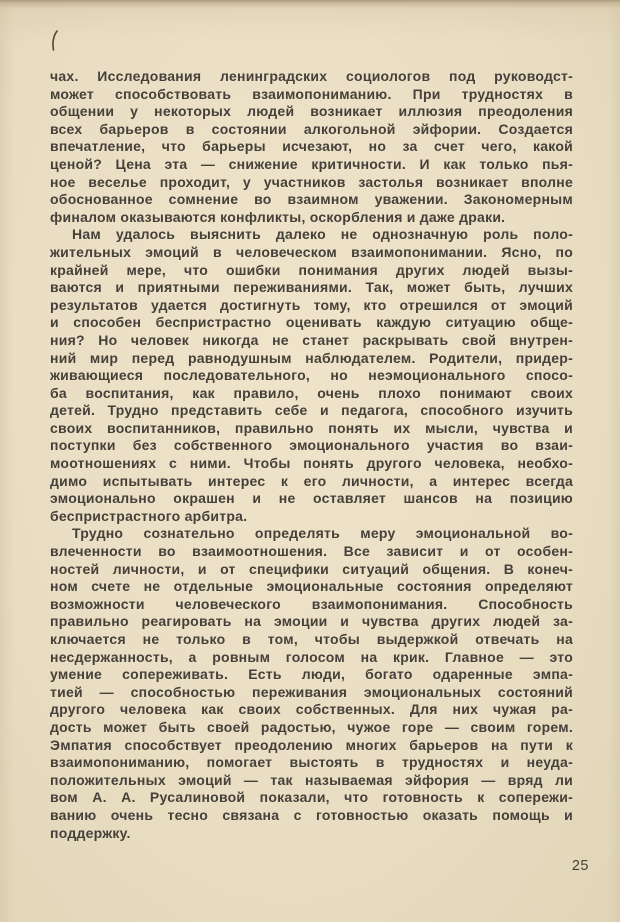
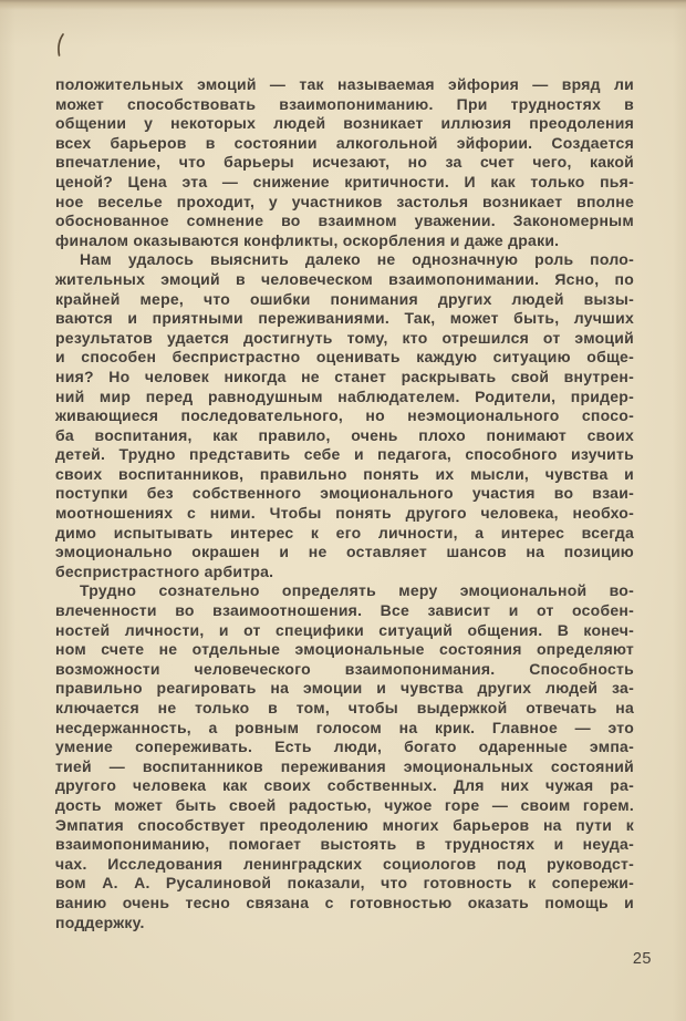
- чах. Исследования ленинградских социологов под руководст-
+ положительных эмоций — так называемая эйфория — вряд ли
  может способствовать взаимопониманию. При трудностях в
  общении у некоторых людей возникает иллюзия преодоления
  всех барьеров в состоянии алкогольной эйфории. Создается
  впечатление, что барьеры исчезают, но за счет чего, какой
  ценой? Цена эта — снижение критичности. И как только пья-
  ное веселье проходит, у участников застолья возникает вполне
  обоснованное сомнение во взаимном уважении. Закономерным
  финалом оказываются конфликты, оскорбления и даже драки.
  Нам удалось выяснить далеко не однозначную роль поло-
  жительных эмоций в человеческом взаимопонимании. Ясно, по
  крайней мере, что ошибки понимания других людей вызы-
  ваются и приятными переживаниями. Так, может быть, лучших
  результатов удается достигнуть тому, кто отрешился от эмоций
  и способен беспристрастно оценивать каждую ситуацию обще-
  ния? Но человек никогда не станет раскрывать свой внутрен-
  ний мир перед равнодушным наблюдателем. Родители, придер-
  живающиеся последовательного, но неэмоционального спосо-
  ба воспитания, как правило, очень плохо понимают своих
  детей. Трудно представить себе и педагога, способного изучить
  своих воспитанников, правильно понять их мысли, чувства и
  поступки без собственного эмоционального участия во взаи-
  моотношениях с ними. Чтобы понять другого человека, необхо-
  димо испытывать интерес к его личности, а интерес всегда
  эмоционально окрашен и не оставляет шансов на позицию
  беспристрастного арбитра.
  Трудно сознательно определять меру эмоциональной во-
  влеченности во взаимоотношения. Все зависит и от особен-
  ностей личности, и от специфики ситуаций общения. В конеч-
  ном счете не отдельные эмоциональные состояния определяют
  возможности человеческого взаимопонимания. Способность
  правильно реагировать на эмоции и чувства других людей за-
  ключается не только в том, чтобы выдержкой отвечать на
  несдержанность, а ровным голосом на крик. Главное — это
  умение сопереживать. Есть люди, богато одаренные эмпа-
- тией — способностью переживания эмоциональных состояний
+ тией — воспитанников переживания эмоциональных состояний
  другого человека как своих собственных. Для них чужая ра-
  дость может быть своей радостью, чужое горе — своим горем.
  Эмпатия способствует преодолению многих барьеров на пути к
  взаимопониманию, помогает выстоять в трудностях и неуда-
- положительных эмоций — так называемая эйфория — вряд ли
+ чах. Исследования ленинградских социологов под руководст-
  вом А. А. Русалиновой показали, что готовность к сопережи-
  ванию очень тесно связана с готовностью оказать помощь и
  поддержку.
  25
